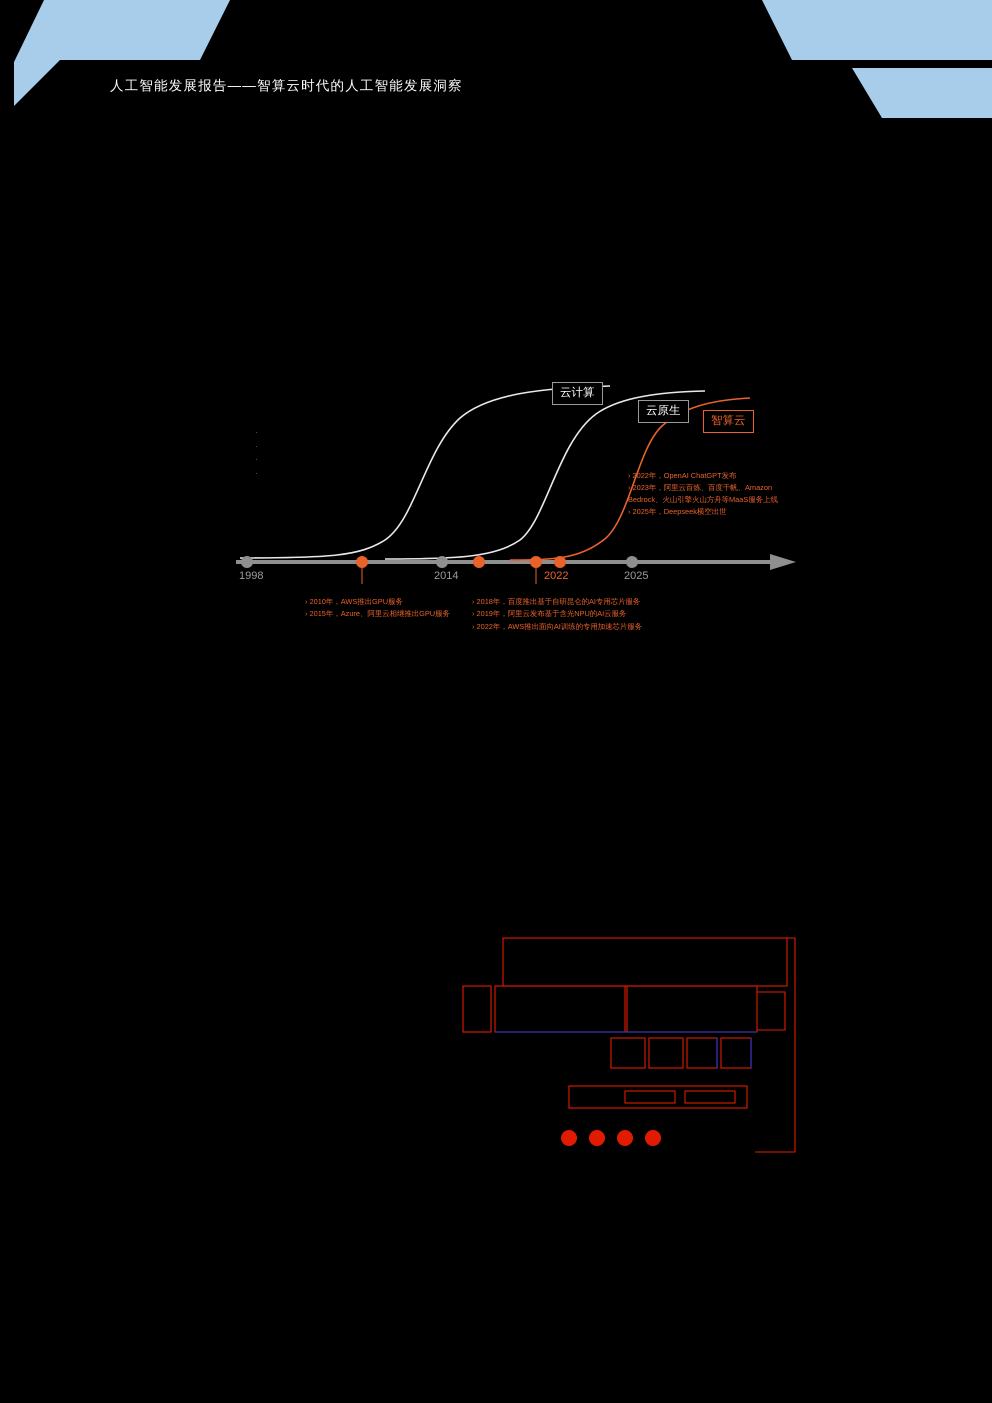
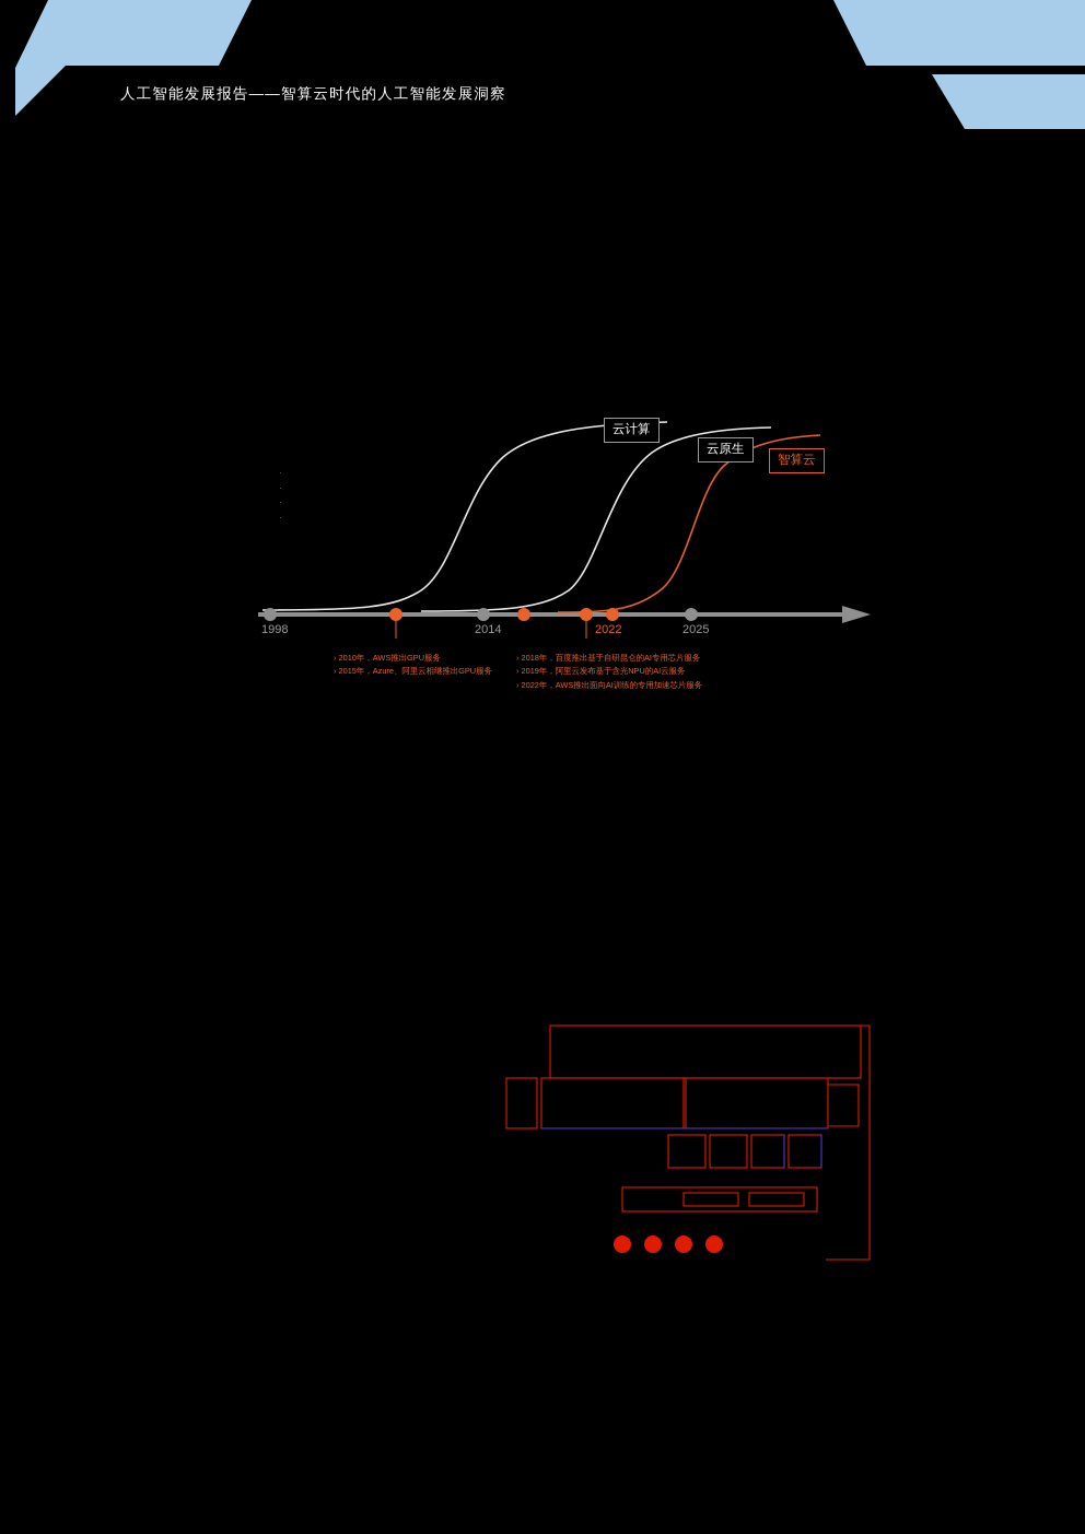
  人工智能发展报告——智算云时代的人工智能发展洞察
  云计算
  云原生
  智算云
  ·
  ·
  ·
  ·
  ·
  1998
  2014
  2022
  2025
  2010年，AWS推出GPU服务
  2015年，Azure、阿里云相继推出GPU服务
  2018年，百度推出基于自研昆仑的AI专用芯片服务
  2019年，阿里云发布基于含光NPU的AI云服务
  2022年，AWS推出面向AI训练的专用加速芯片服务
- 2022年，OpenAI ChatGPT发布
- 2023年，阿里云百炼、百度千帆、Amazon Bedrock、火山引擎火山方舟等MaaS服务上线
- 2025年，Deepseek横空出世
